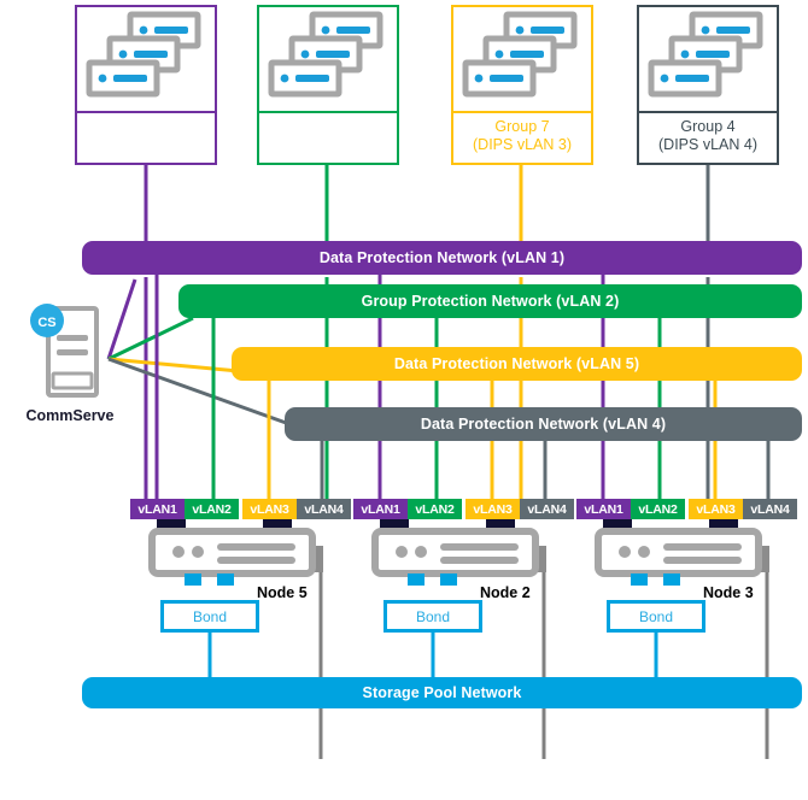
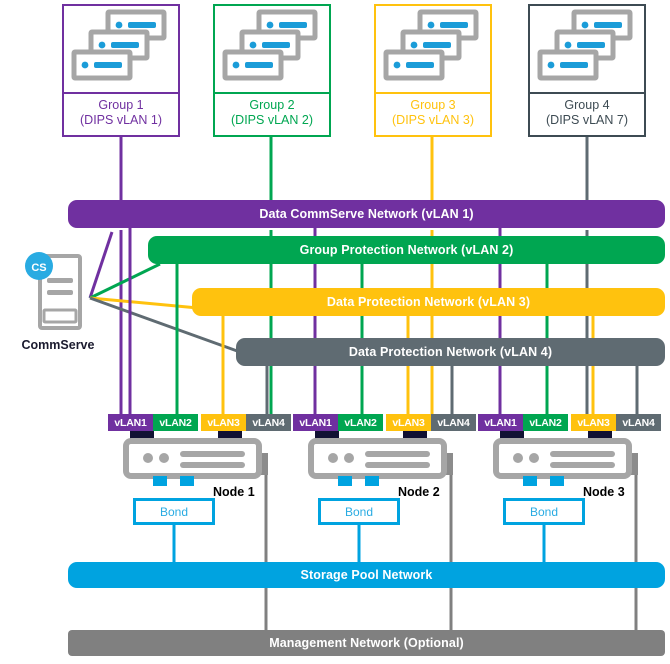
+ Group 1
+ (DIPS vLAN 1)
+ Group 2
+ (DIPS vLAN 2)
- Group 7
+ Group 3
  (DIPS vLAN 3)
  Group 4
- (DIPS vLAN 4)
+ (DIPS vLAN 7)
  CS
  CommServe
- Data Protection Network (vLAN 1)
+ Data CommServe Network (vLAN 1)
  Group Protection Network (vLAN 2)
- Data Protection Network (vLAN 5)
+ Data Protection Network (vLAN 3)
  Data Protection Network (vLAN 4)
  vLAN1
  vLAN2
  vLAN3
  vLAN4
- Node 5
+ Node 1
  Bond
  vLAN1
  vLAN2
  vLAN3
  vLAN4
  Node 2
  Bond
  vLAN1
  vLAN2
  vLAN3
  vLAN4
  Node 3
  Bond
  Storage Pool Network
+ Management Network (Optional)
